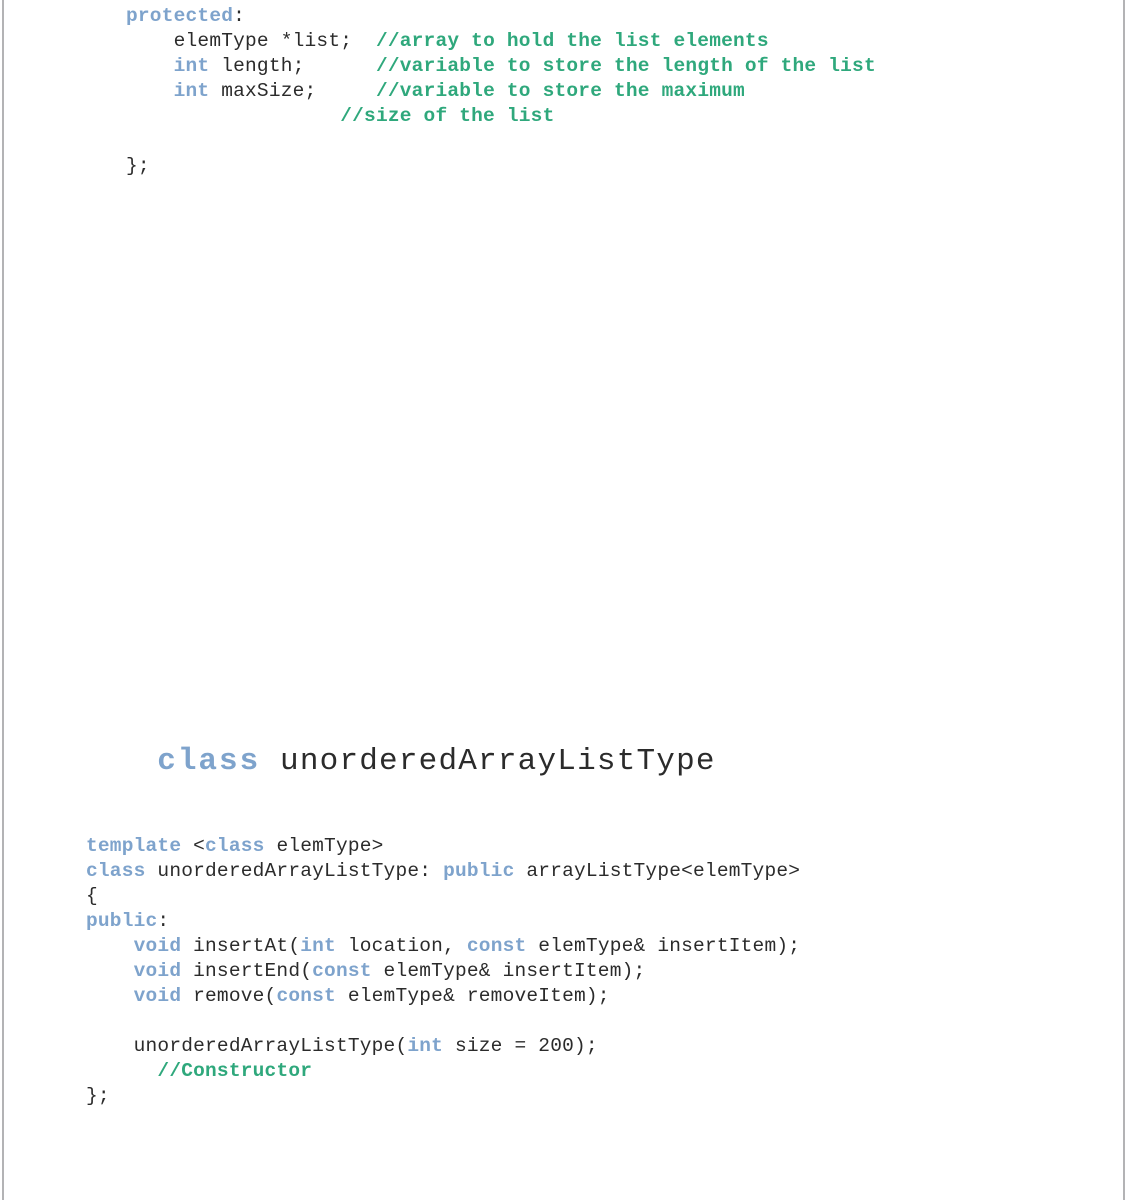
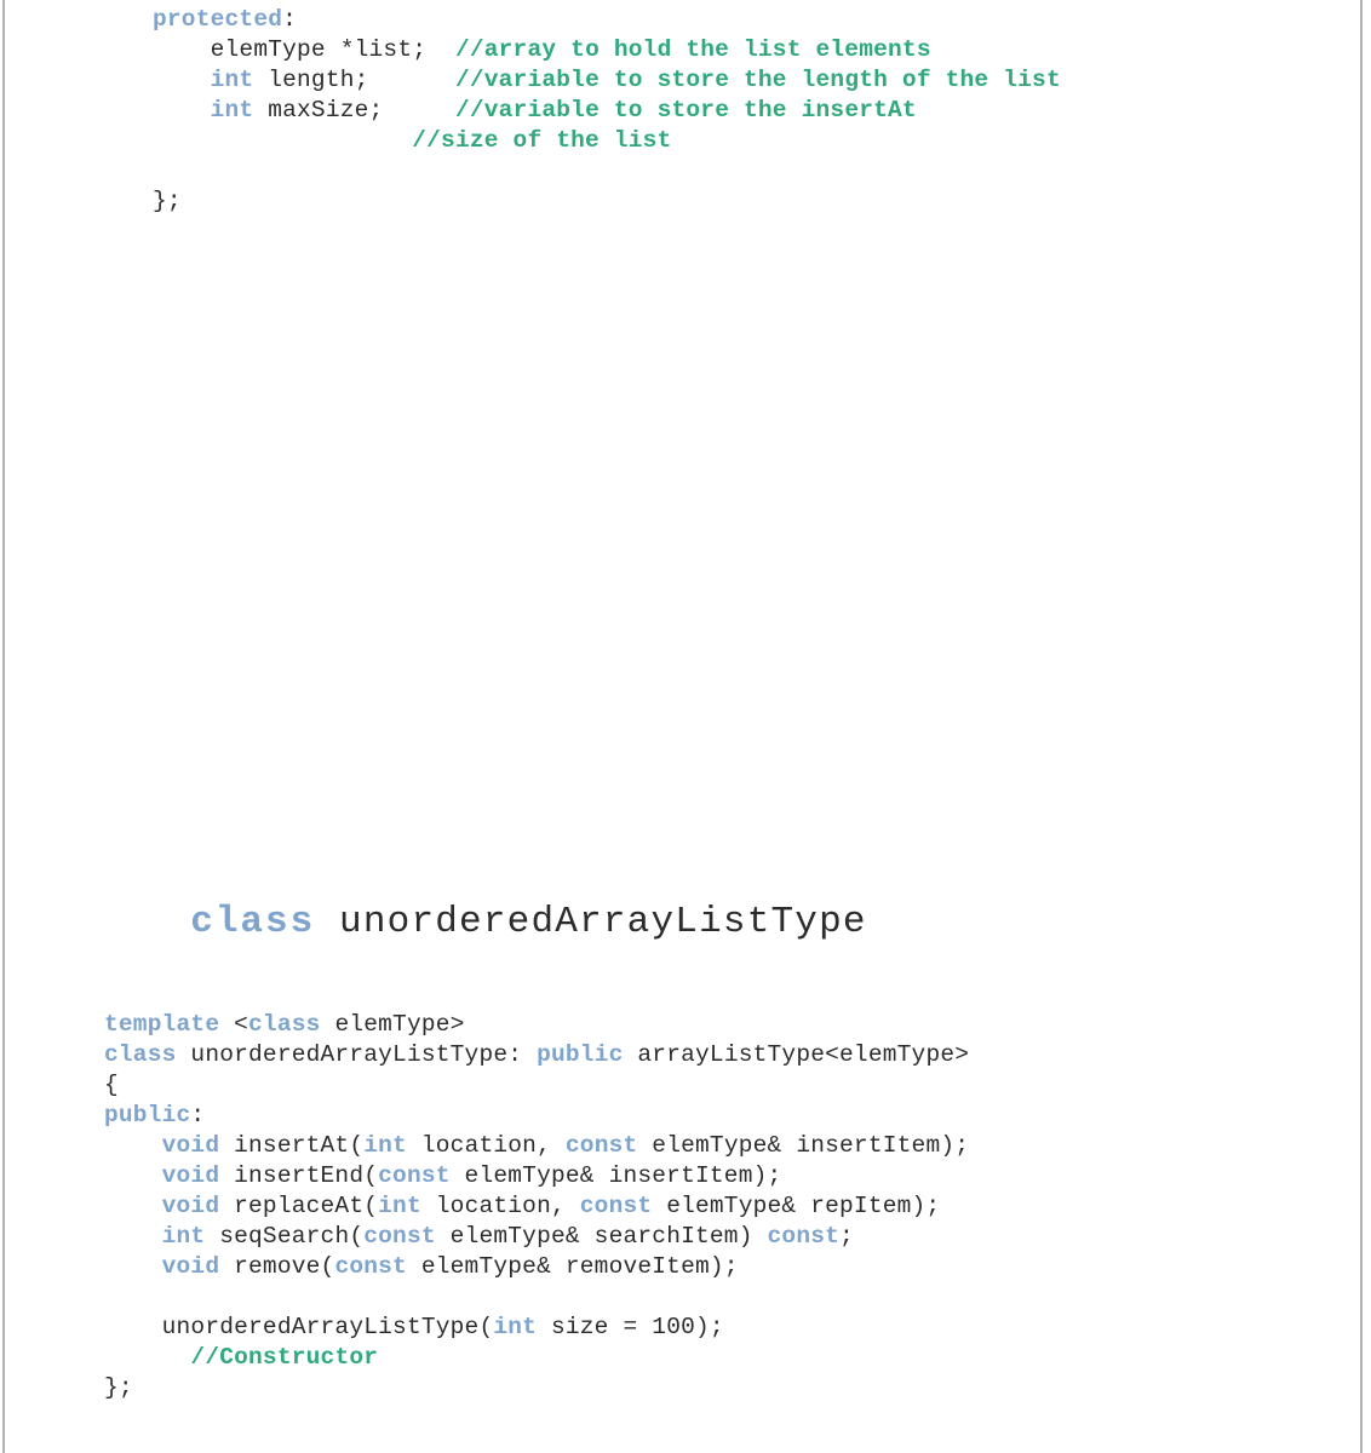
  protected:
  elemType *list; //array to hold the list elements
  int length; //variable to store the length of the list
- int maxSize; //variable to store the maximum
+ int maxSize; //variable to store the insertAt
  //size of the list
  };
  class unorderedArrayListType
  template <class elemType>
  class unorderedArrayListType: public arrayListType<elemType>
  {
  public:
  void insertAt(int location, const elemType& insertItem);
  void insertEnd(const elemType& insertItem);
+ void replaceAt(int location, const elemType& repItem);
+ int seqSearch(const elemType& searchItem) const;
  void remove(const elemType& removeItem);
- unorderedArrayListType(int size = 200);
+ unorderedArrayListType(int size = 100);
  //Constructor
  };
